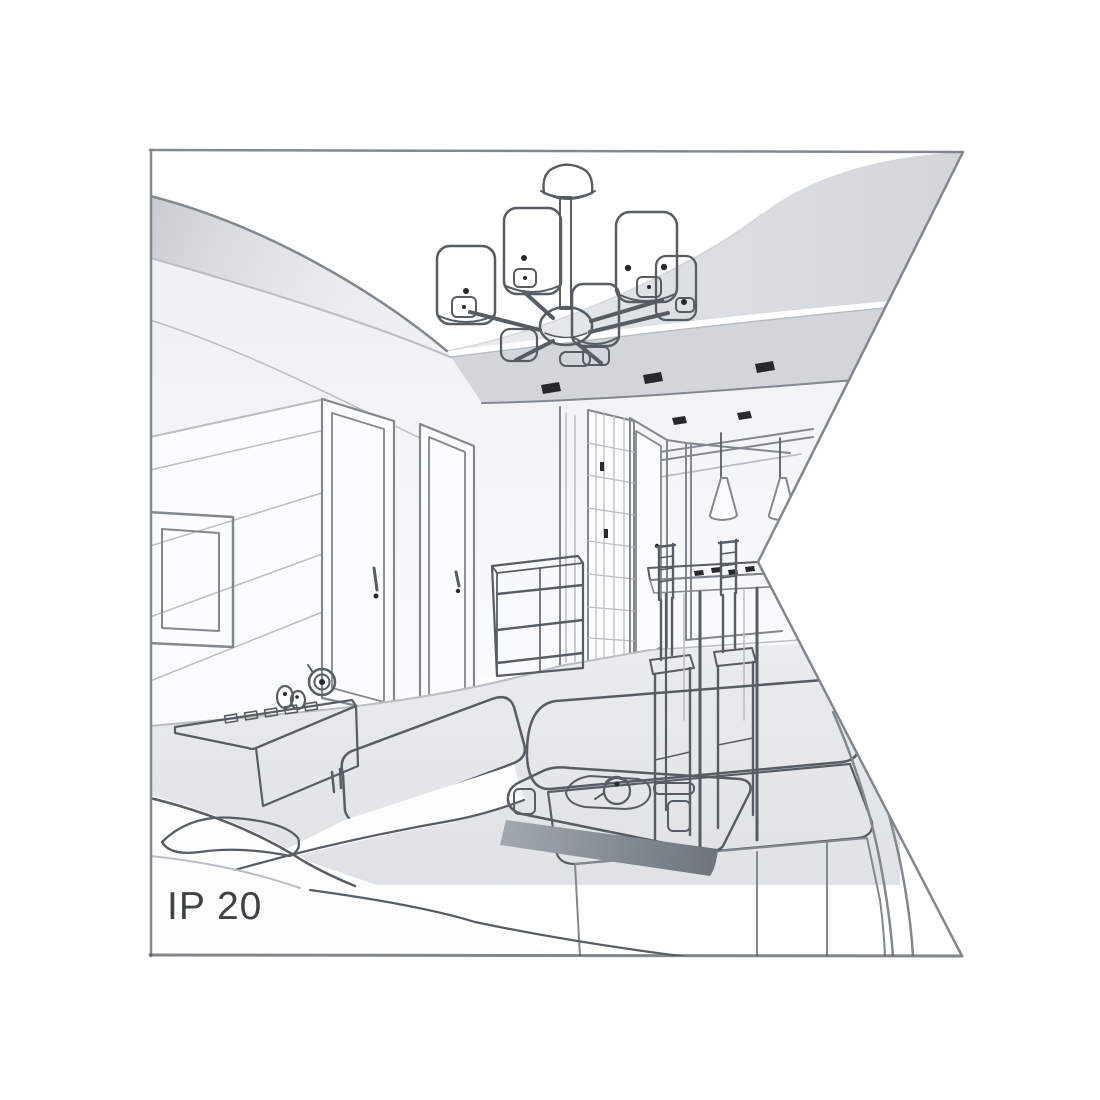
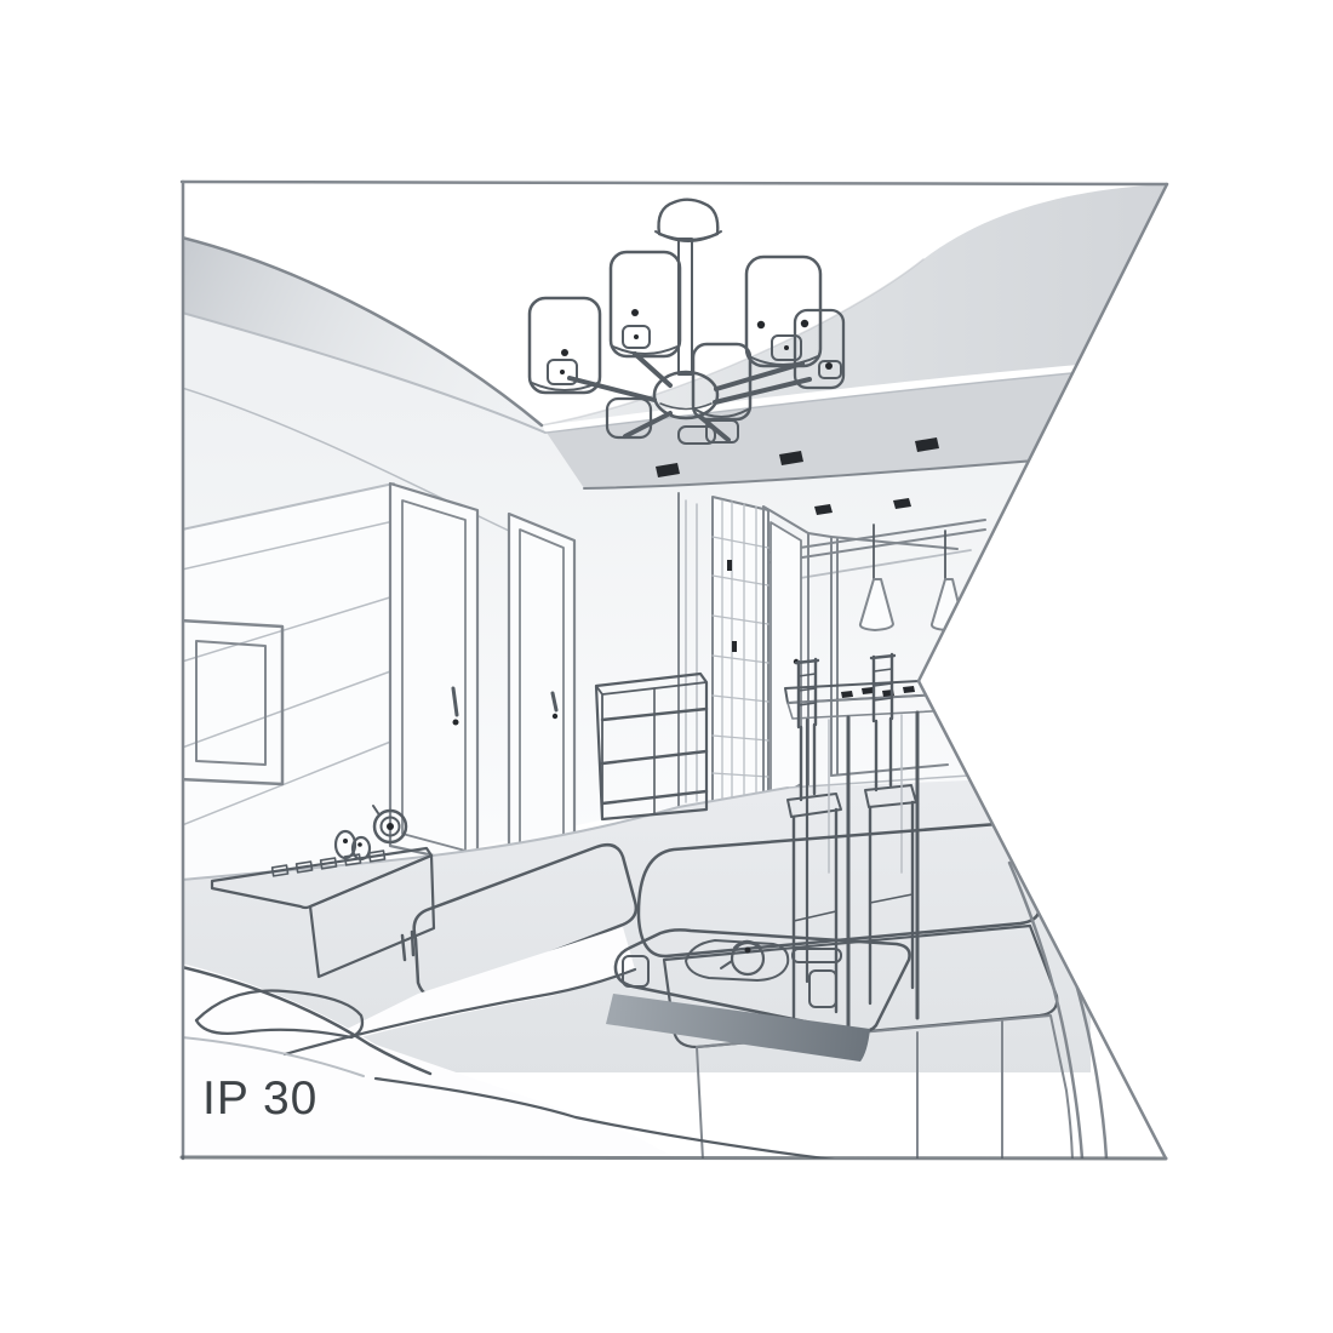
- IP 20
+ IP 30
